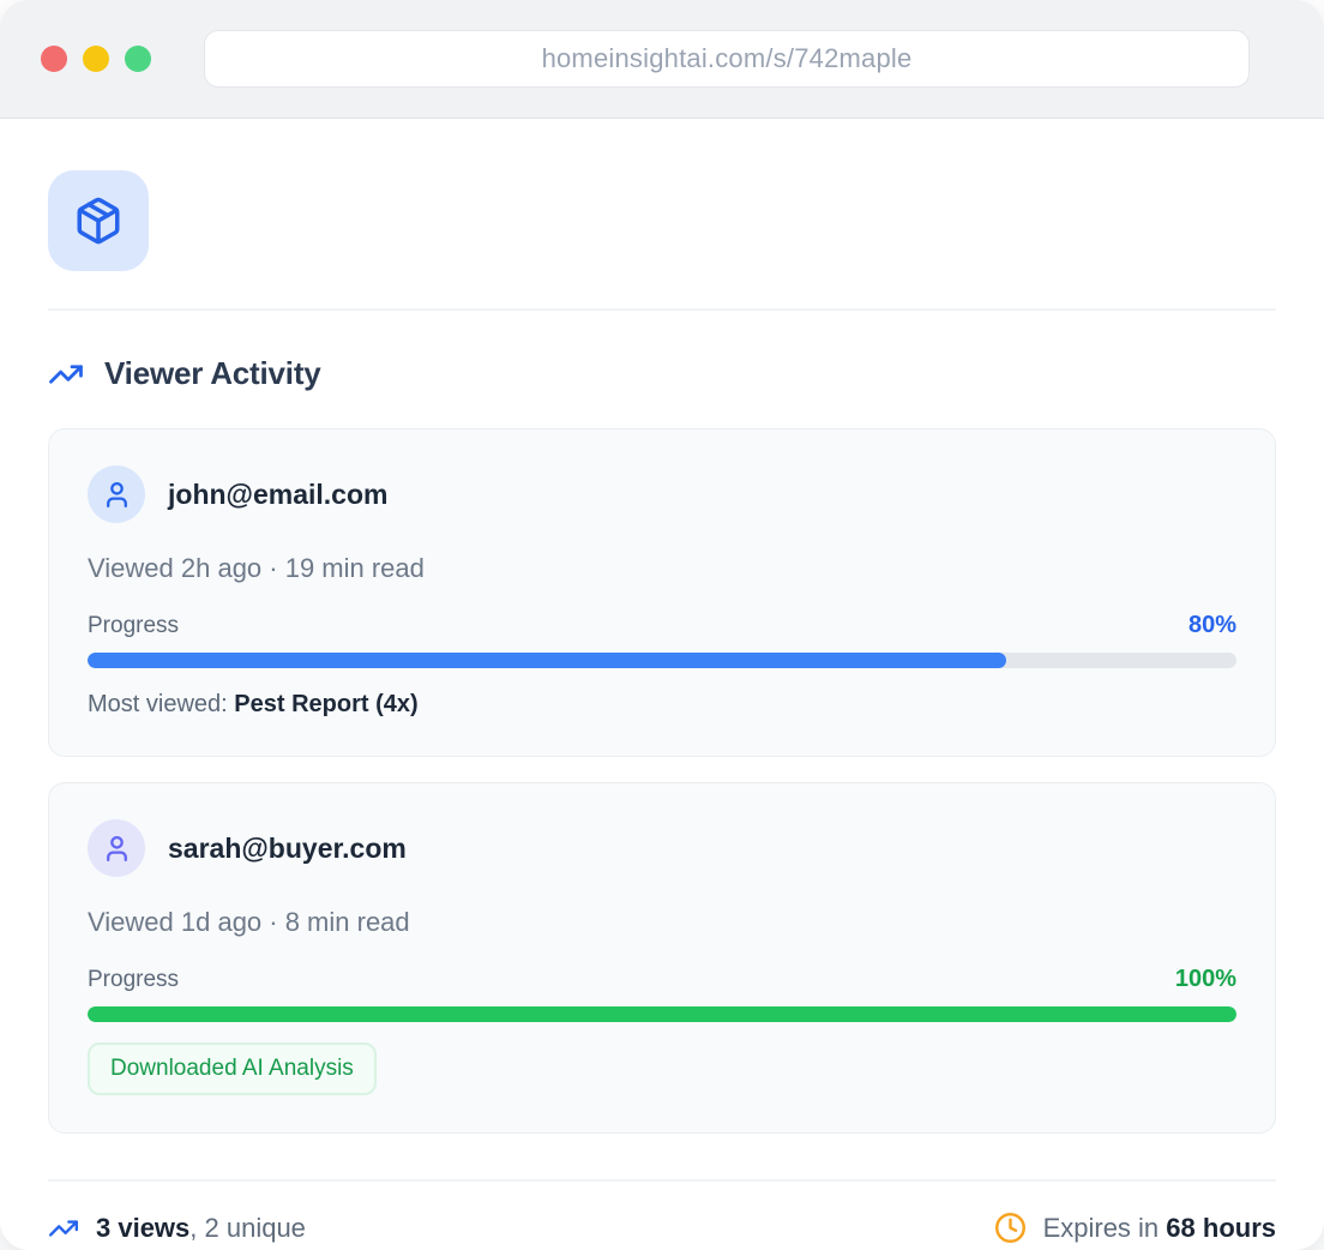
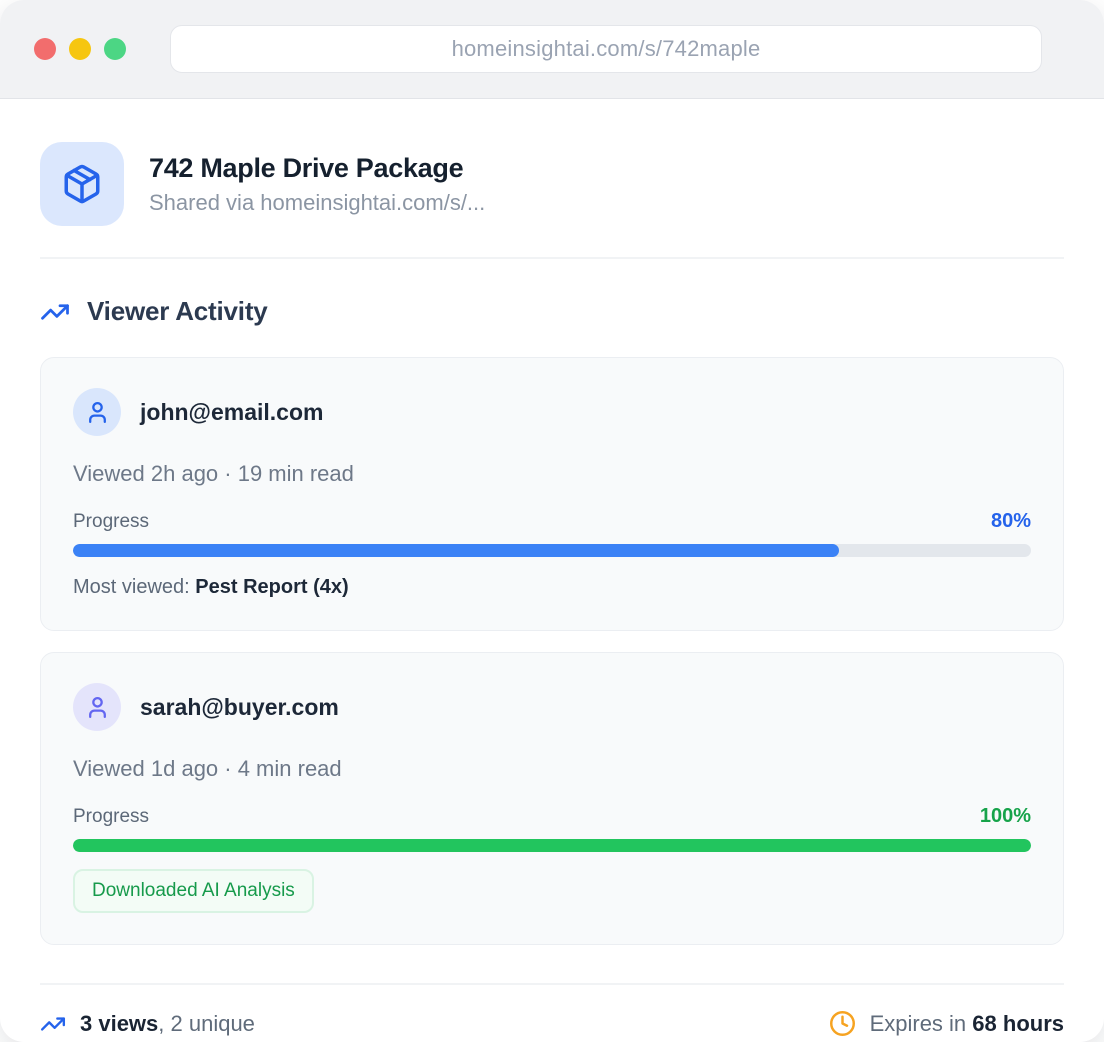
  homeinsightai.com/s/742maple
+ 742 Maple Drive Package
+ Shared via homeinsightai.com/s/...
  Viewer Activity
  john@email.com
  Viewed 2h ago · 19 min read
  Progress
  80%
  Most viewed: Pest Report (4x)
  sarah@buyer.com
- Viewed 1d ago · 8 min read
+ Viewed 1d ago · 4 min read
  Progress
  100%
  Downloaded AI Analysis
  3 views, 2 unique
  Expires in 68 hours
